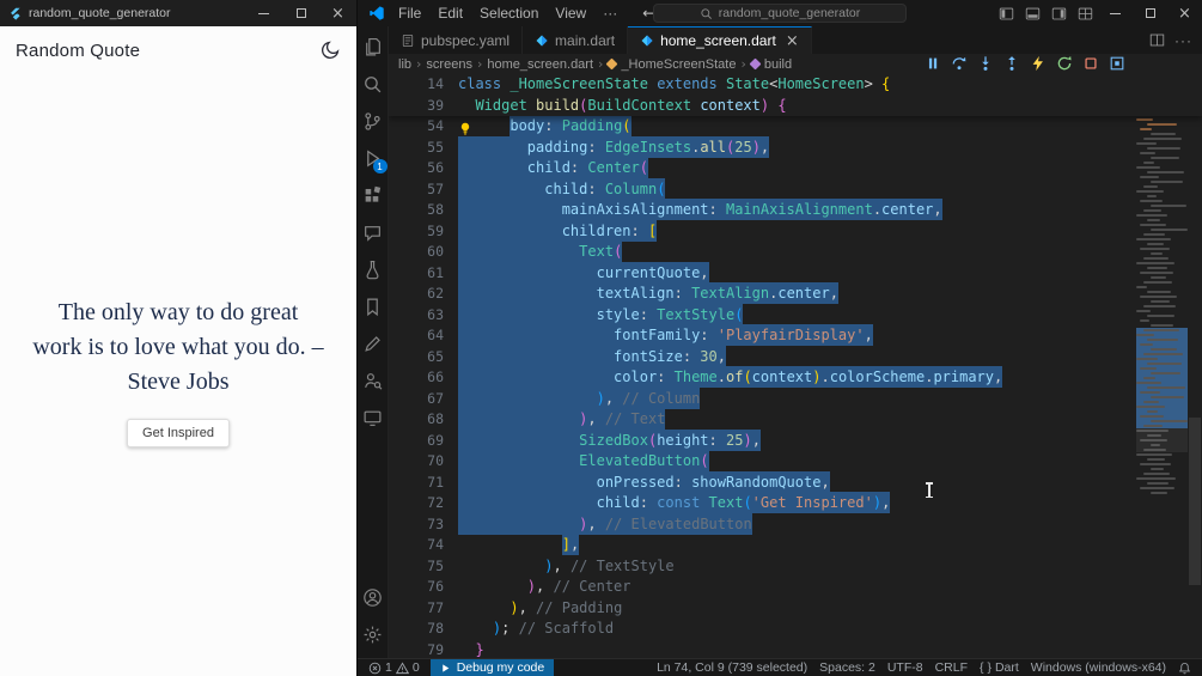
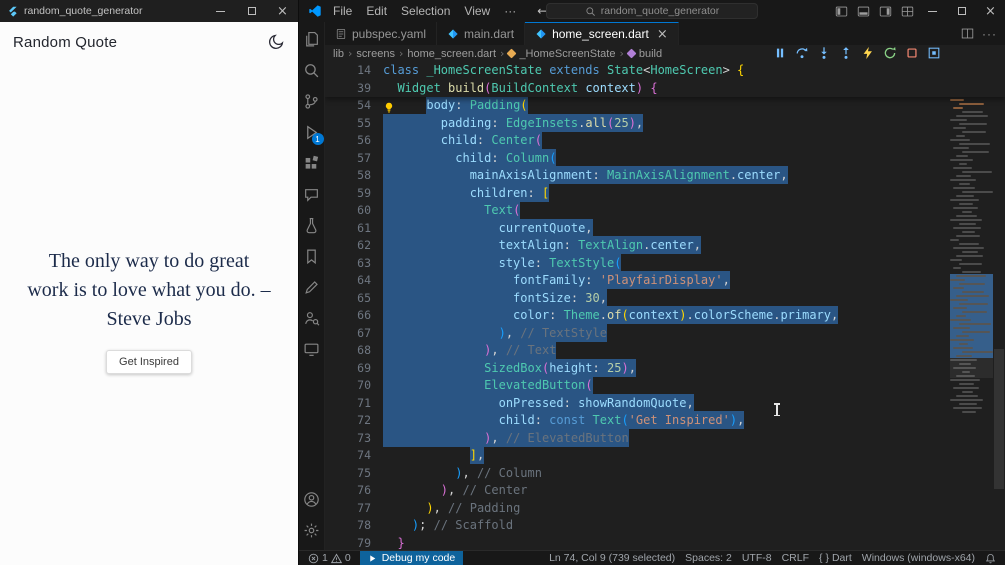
  random_quote_generator
  ×
  Random Quote
  The only way to do great
  work is to love what you do. –
  Steve Jobs
  Get Inspired
  File
  Edit
  Selection
  View
  ···
  ←
  random_quote_generator
  ×
  1
  pubspec.yaml
  main.dart
  home_screen.dart
  ×
  ···
  lib
  ›
  screens
  ›
  home_screen.dart
  ›
  _HomeScreenState
  ›
  build
  14
  class _HomeScreenState extends State<HomeScreen> {
  39
  Widget build(BuildContext context) {
  54
  body: Padding(
  55
  padding: EdgeInsets.all(25),
  56
  child: Center(
  57
  child: Column(
  58
  mainAxisAlignment: MainAxisAlignment.center,
  59
  children: [
  60
  Text(
  61
  currentQuote,
  62
  textAlign: TextAlign.center,
  63
  style: TextStyle(
  64
  fontFamily: 'PlayfairDisplay',
  65
  fontSize: 30,
  66
  color: Theme.of(context).colorScheme.primary,
  67
- ), // Column
+ ), // TextStyle
  68
  ), // Text
  69
  SizedBox(height: 25),
  70
  ElevatedButton(
  71
  onPressed: showRandomQuote,
  72
  child: const Text('Get Inspired'),
  73
  ), // ElevatedButton
  74
  ],
  75
- ), // TextStyle
+ ), // Column
  76
  ), // Center
  77
  ), // Padding
  78
  ); // Scaffold
  79
  }
  1
  0
  Debug my code
  Ln 74, Col 9 (739 selected)
  Spaces: 2
  UTF-8
  CRLF
  { }
  Dart
  Windows (windows-x64)
